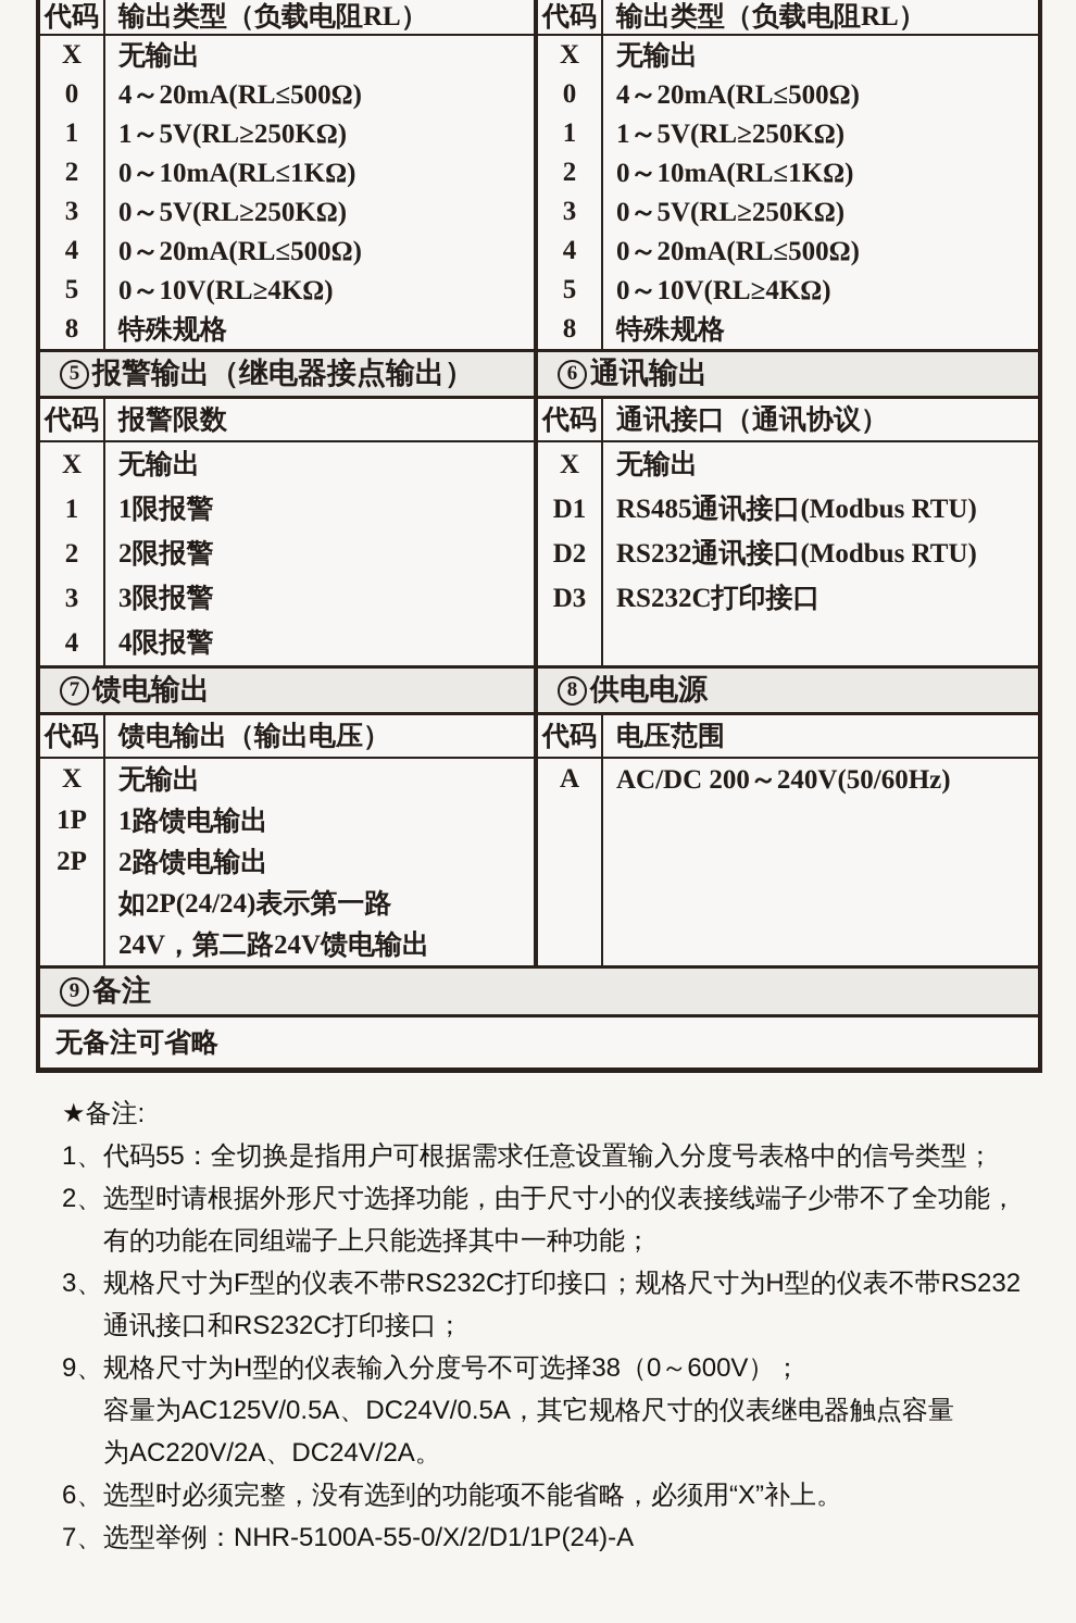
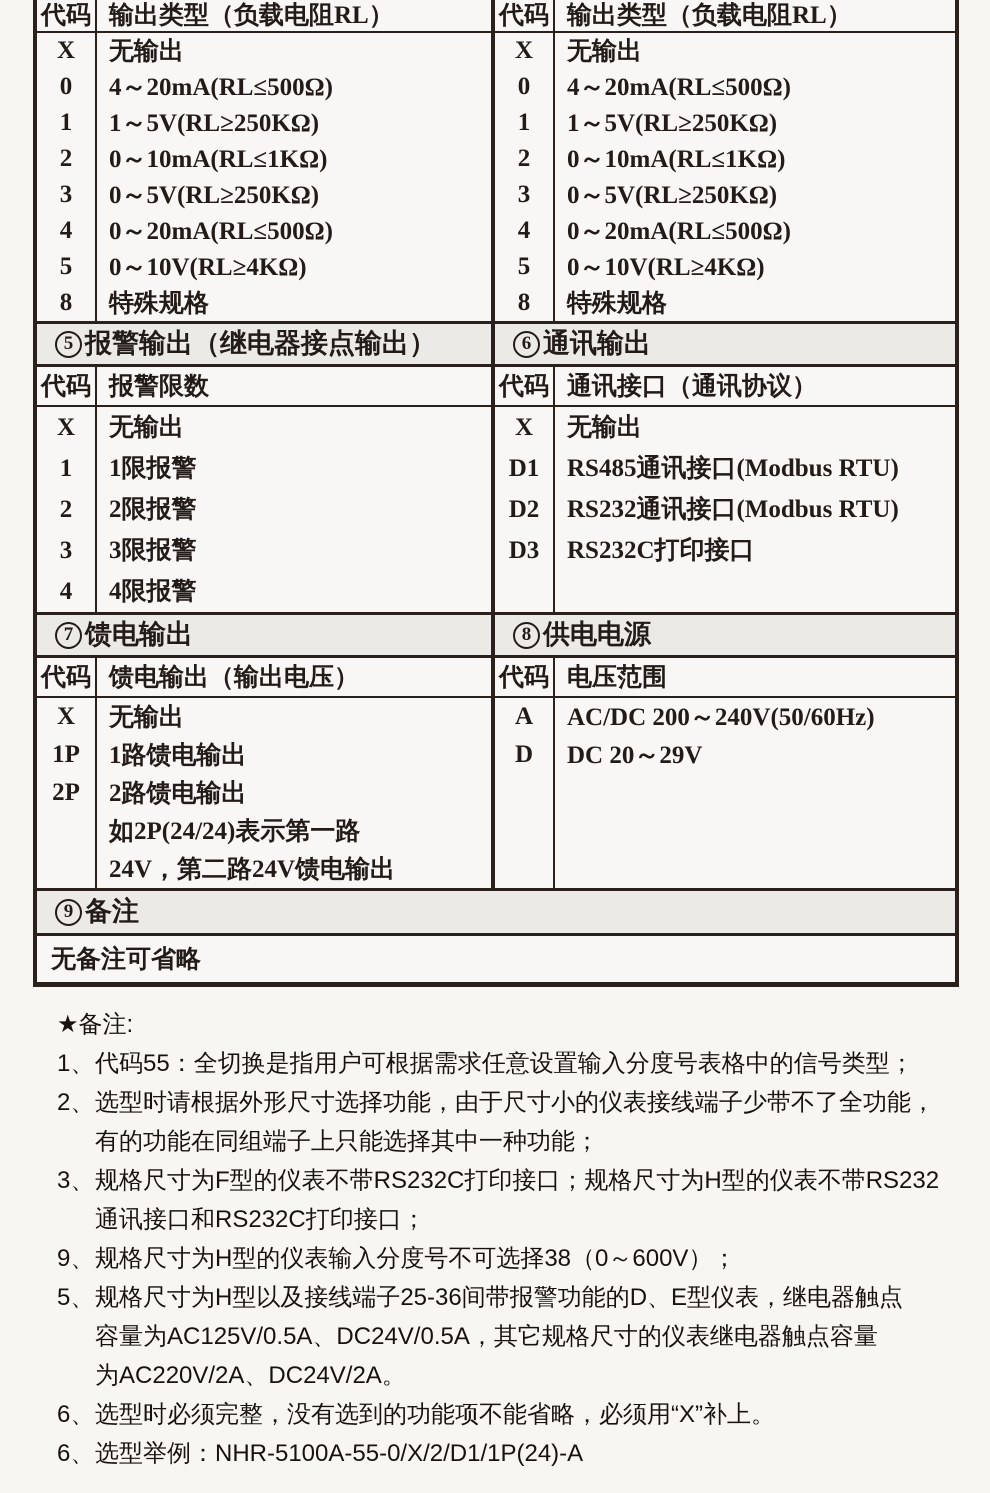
  代码
  输出类型（负载电阻RL）
  X
  无输出
  0
  4～20mA(RL≤500Ω)
  1
  1～5V(RL≥250KΩ)
  2
  0～10mA(RL≤1KΩ)
  3
  0～5V(RL≥250KΩ)
  4
  0～20mA(RL≤500Ω)
  5
  0～10V(RL≥4KΩ)
  8
  特殊规格
  代码
  输出类型（负载电阻RL）
  X
  无输出
  0
  4～20mA(RL≤500Ω)
  1
  1～5V(RL≥250KΩ)
  2
  0～10mA(RL≤1KΩ)
  3
  0～5V(RL≥250KΩ)
  4
  0～20mA(RL≤500Ω)
  5
  0～10V(RL≥4KΩ)
  8
  特殊规格
  5
  报警输出（继电器接点输出）
  6
  通讯输出
  代码
  报警限数
  X
  无输出
  1
  1限报警
  2
  2限报警
  3
  3限报警
  4
  4限报警
  代码
  通讯接口（通讯协议）
  X
  无输出
  D1
  RS485通讯接口(Modbus RTU)
  D2
  RS232通讯接口(Modbus RTU)
  D3
  RS232C打印接口
  7
  馈电输出
  8
  供电电源
  代码
  馈电输出（输出电压）
  X
  无输出
  1P
  1路馈电输出
  2P
  2路馈电输出
  如2P(24/24)表示第一路
  24V，第二路24V馈电输出
  代码
  电压范围
  A
  AC/DC 200～240V(50/60Hz)
+ D
+ DC 20～29V
  9
  备注
  无备注可省略
  ★备注:
  1、代码55：全切换是指用户可根据需求任意设置输入分度号表格中的信号类型；
  2、选型时请根据外形尺寸选择功能，由于尺寸小的仪表接线端子少带不了全功能，
  有的功能在同组端子上只能选择其中一种功能；
  3、规格尺寸为F型的仪表不带RS232C打印接口；规格尺寸为H型的仪表不带RS232
  通讯接口和RS232C打印接口；
  9、规格尺寸为H型的仪表输入分度号不可选择38（0～600V）；
+ 5、规格尺寸为H型以及接线端子25-36间带报警功能的D、E型仪表，继电器触点
  容量为AC125V/0.5A、DC24V/0.5A，其它规格尺寸的仪表继电器触点容量
  为AC220V/2A、DC24V/2A。
  6、选型时必须完整，没有选到的功能项不能省略，必须用“X”补上。
- 7、选型举例：NHR-5100A-55-0/X/2/D1/1P(24)-A
+ 6、选型举例：NHR-5100A-55-0/X/2/D1/1P(24)-A
